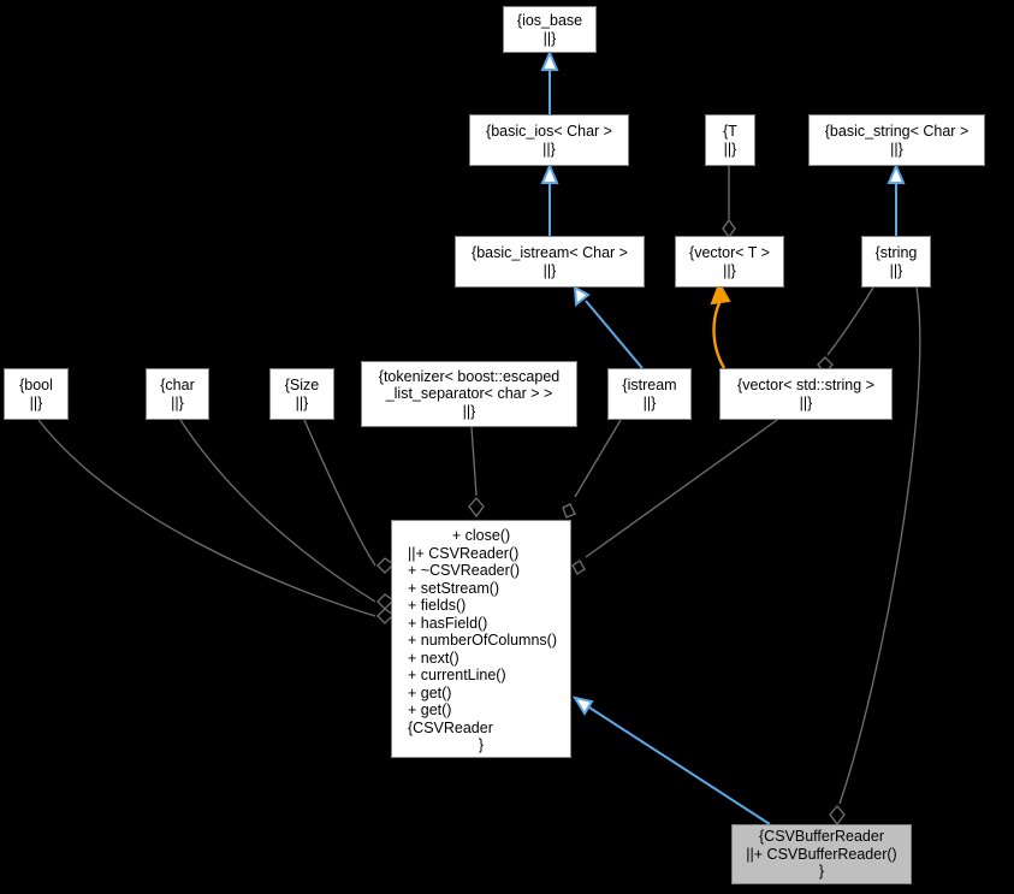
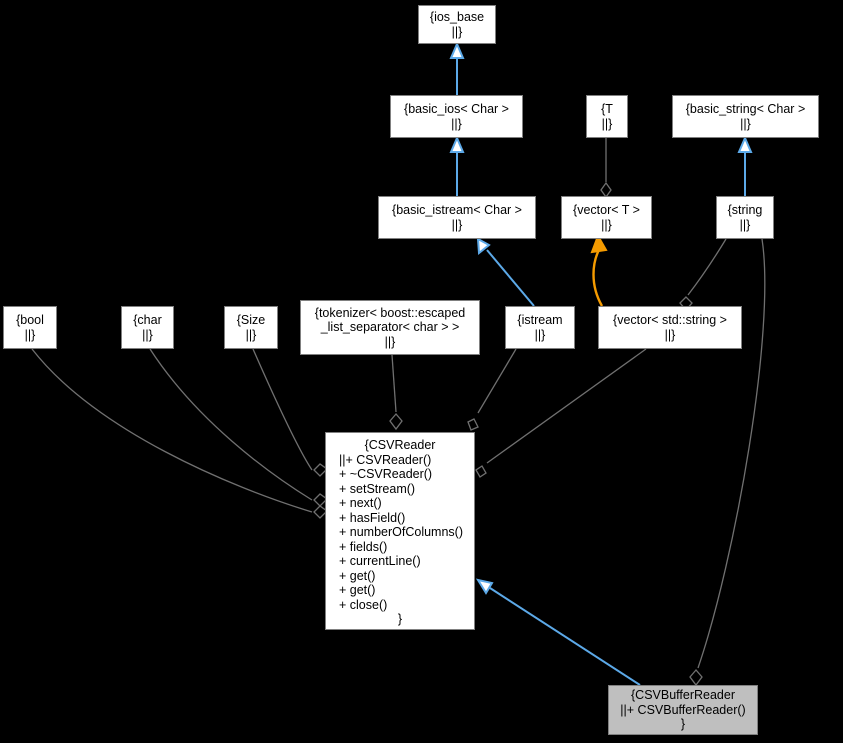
  {ios_base
  ||}
  {basic_ios< Char >
  ||}
  {T
  ||}
  {basic_string< Char >
  ||}
  {basic_istream< Char >
  ||}
  {vector< T >
  ||}
  {string
  ||}
  {bool
  ||}
  {char
  ||}
  {Size
  ||}
  {tokenizer< boost::escaped
  _list_separator< char > >
  ||}
  {istream
  ||}
  {vector< std::string >
  ||}
- + close()
+ {CSVReader
  ||+ CSVReader()
  + ~CSVReader()
  + setStream()
- + fields()
+ + next()
  + hasField()
  + numberOfColumns()
- + next()
+ + fields()
  + currentLine()
  + get()
  + get()
- {CSVReader
+ + close()
  }
  {CSVBufferReader
  ||+ CSVBufferReader()
  }
